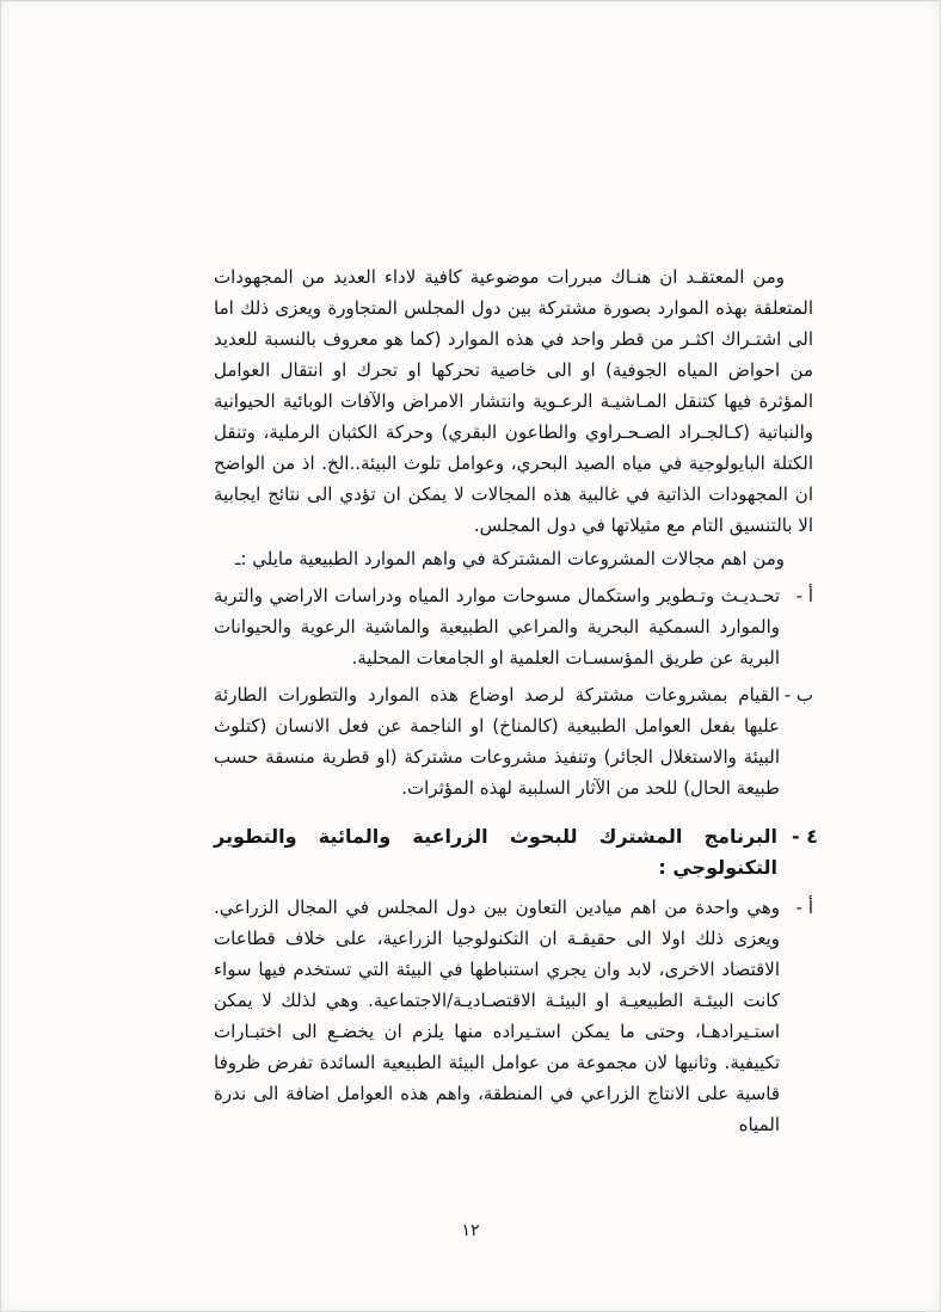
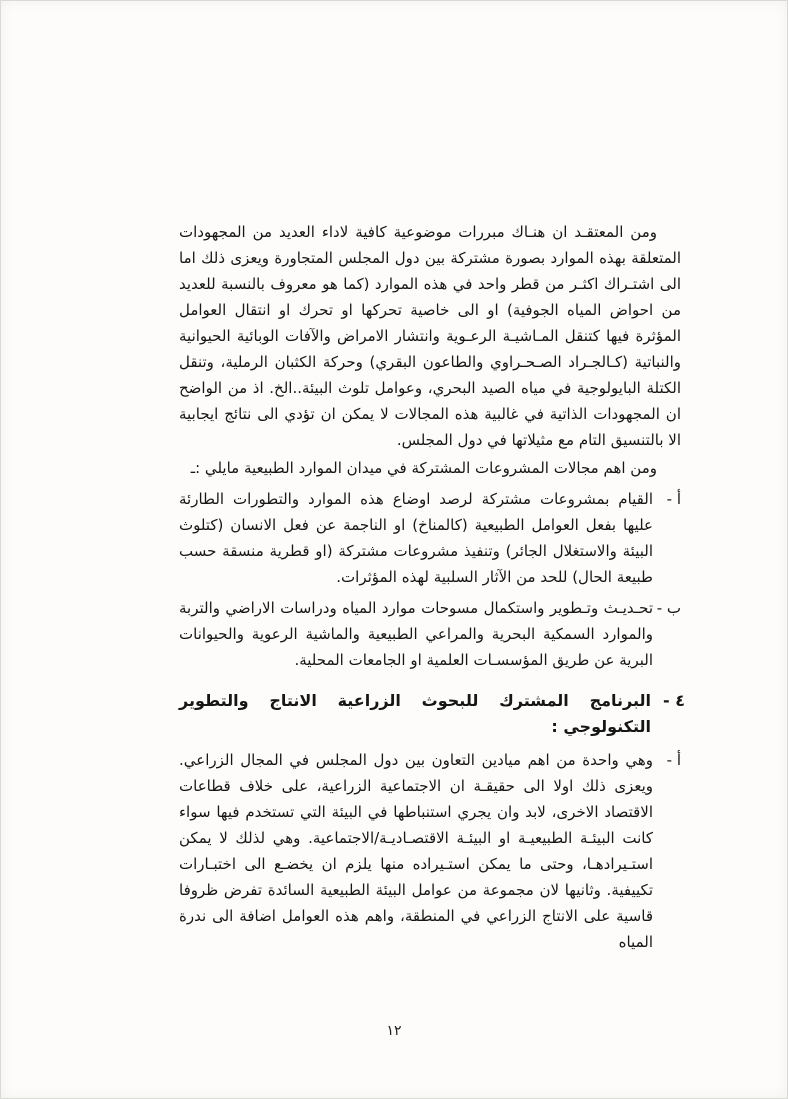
  ومن المعتقـد ان هنـاك مبررات موضوعية كافية لاداء العديد من المجهودات المتعلقة بهذه الموارد بصورة مشتركة بين دول المجلس المتجاورة ويعزى ذلك اما الى اشتـراك اكثـر من قطر واحد في هذه الموارد (كما هو معروف بالنسبة للعديد من احواض المياه الجوفية) او الى خاصية تحركها او تحرك او انتقال العوامل المؤثرة فيها كتنقل المـاشيـة الرعـوية وانتشار الامراض والآفات الوبائية الحيوانية والنباتية (كـالجـراد الصـحـراوي والطاعون البقري) وحركة الكثبان الرملية، وتنقل الكتلة البايولوجية في مياه الصيد البحري، وعوامل تلوث البيئة..الخ. اذ من الواضح ان المجهودات الذاتية في غالبية هذه المجالات لا يمكن ان تؤدي الى نتائج ايجابية الا بالتنسيق التام مع مثيلاتها في دول المجلس.
- ومن اهم مجالات المشروعات المشتركة في واهم الموارد الطبيعية مايلي :ـ
+ ومن اهم مجالات المشروعات المشتركة في ميدان الموارد الطبيعية مايلي :ـ
  أ -
- تحـديـث وتـطوير واستكمال مسوحات موارد المياه ودراسات الاراضي والتربة والموارد السمكية البحرية والمراعي الطبيعية والماشية الرعوية والحيوانات البرية عن طريق المؤسسـات العلمية او الجامعات المحلية.
+ القيام بمشروعات مشتركة لرصد اوضاع هذه الموارد والتطورات الطارئة عليها بفعل العوامل الطبيعية (كالمناخ) او الناجمة عن فعل الانسان (كتلوث البيئة والاستغلال الجائر) وتنفيذ مشروعات مشتركة (او قطرية منسقة حسب طبيعة الحال) للحد من الآثار السلبية لهذه المؤثرات.
  ب -
- القيام بمشروعات مشتركة لرصد اوضاع هذه الموارد والتطورات الطارئة عليها بفعل العوامل الطبيعية (كالمناخ) او الناجمة عن فعل الانسان (كتلوث البيئة والاستغلال الجائر) وتنفيذ مشروعات مشتركة (او قطرية منسقة حسب طبيعة الحال) للحد من الآثار السلبية لهذه المؤثرات.
+ تحـديـث وتـطوير واستكمال مسوحات موارد المياه ودراسات الاراضي والتربة والموارد السمكية البحرية والمراعي الطبيعية والماشية الرعوية والحيوانات البرية عن طريق المؤسسـات العلمية او الجامعات المحلية.
  ٤ -
- البرنامج المشترك للبحوث الزراعية والمائية والتطوير التكنولوجي :
+ البرنامج المشترك للبحوث الزراعية الانتاج والتطوير التكنولوجي :
  أ -
- وهي واحدة من اهم ميادين التعاون بين دول المجلس في المجال الزراعي. ويعزى ذلك اولا الى حقيقـة ان التكنولوجيا الزراعية، على خلاف قطاعات الاقتصاد الاخرى، لابد وان يجري استنباطها في البيئة التي تستخدم فيها سواء كانت البيئـة الطبيعيـة او البيئـة الاقتصـاديـة/الاجتماعية. وهي لذلك لا يمكن استـيرادهـا، وحتى ما يمكن استـيراده منها يلزم ان يخضـع الى اختبـارات تكييفية. وثانيها لان مجموعة من عوامل البيئة الطبيعية السائدة تفرض ظروفا قاسية على الانتاج الزراعي في المنطقة، واهم هذه العوامل اضافة الى ندرة المياه
+ وهي واحدة من اهم ميادين التعاون بين دول المجلس في المجال الزراعي. ويعزى ذلك اولا الى حقيقـة ان الاجتماعية الزراعية، على خلاف قطاعات الاقتصاد الاخرى، لابد وان يجري استنباطها في البيئة التي تستخدم فيها سواء كانت البيئـة الطبيعيـة او البيئـة الاقتصـاديـة/الاجتماعية. وهي لذلك لا يمكن استـيرادهـا، وحتى ما يمكن استـيراده منها يلزم ان يخضـع الى اختبـارات تكييفية. وثانيها لان مجموعة من عوامل البيئة الطبيعية السائدة تفرض ظروفا قاسية على الانتاج الزراعي في المنطقة، واهم هذه العوامل اضافة الى ندرة المياه
  ١٢
